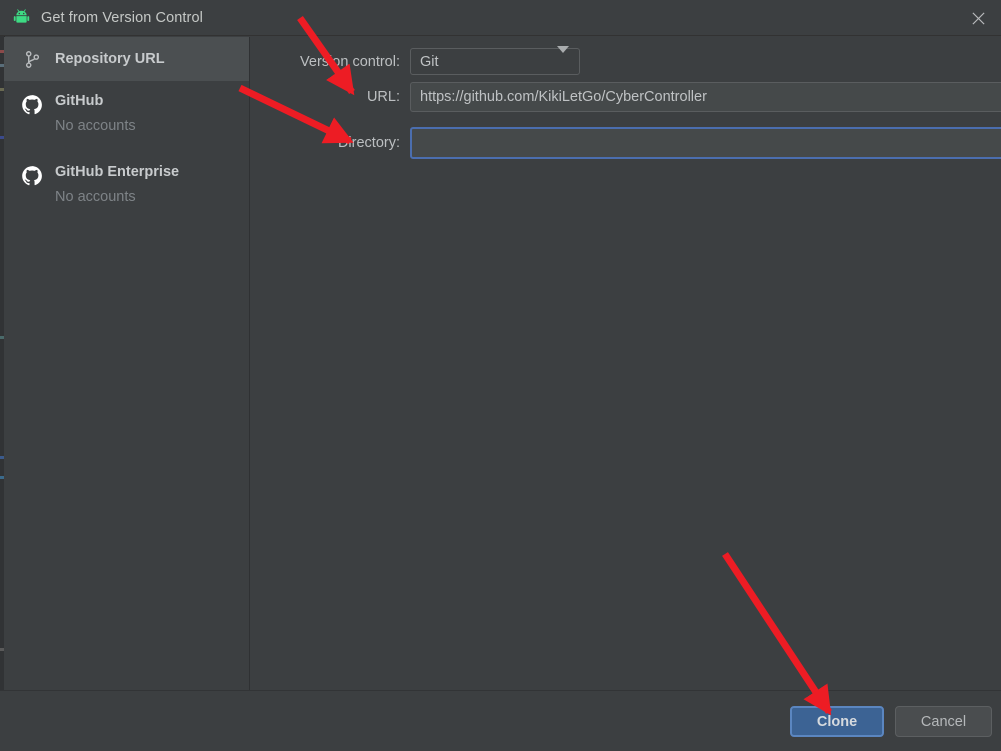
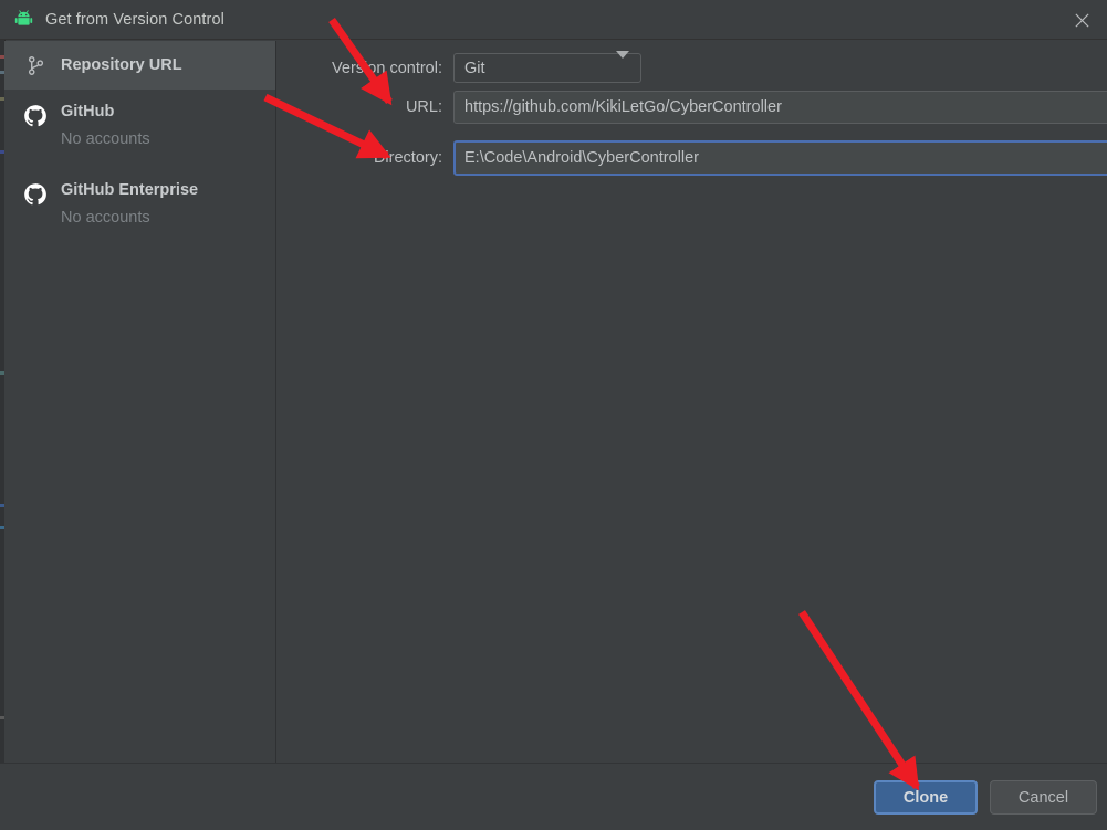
  Get from Version Control
  Repository URL
  GitHub
  No accounts
  GitHub Enterprise
  No accounts
  Verson control:
  Git
  URL:
  https://github.com/KikiLetGo/CyberController
  Directory:
+ E:\Code\Android\CyberController
  Clone
  Cancel
